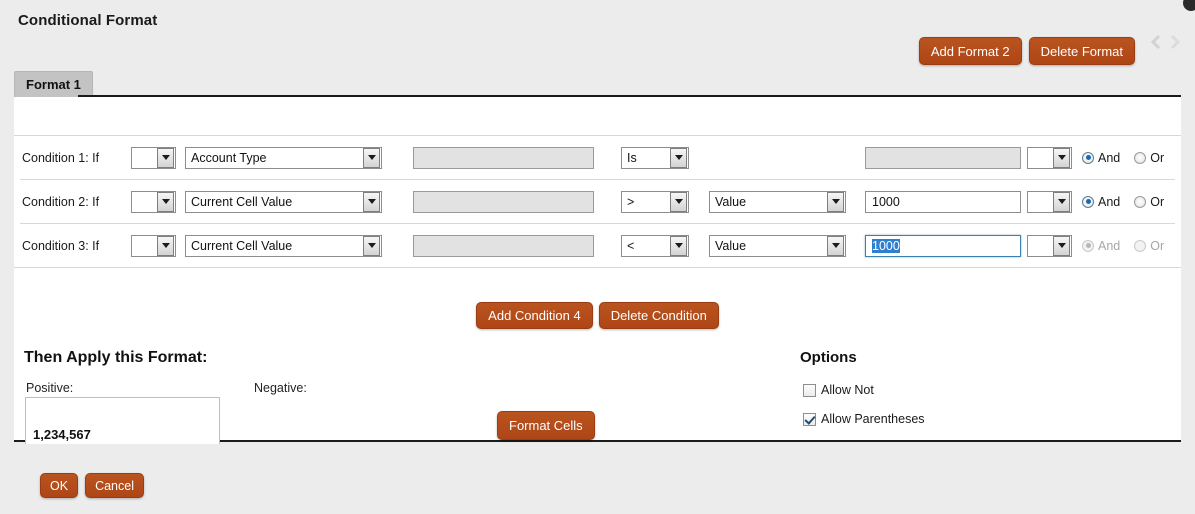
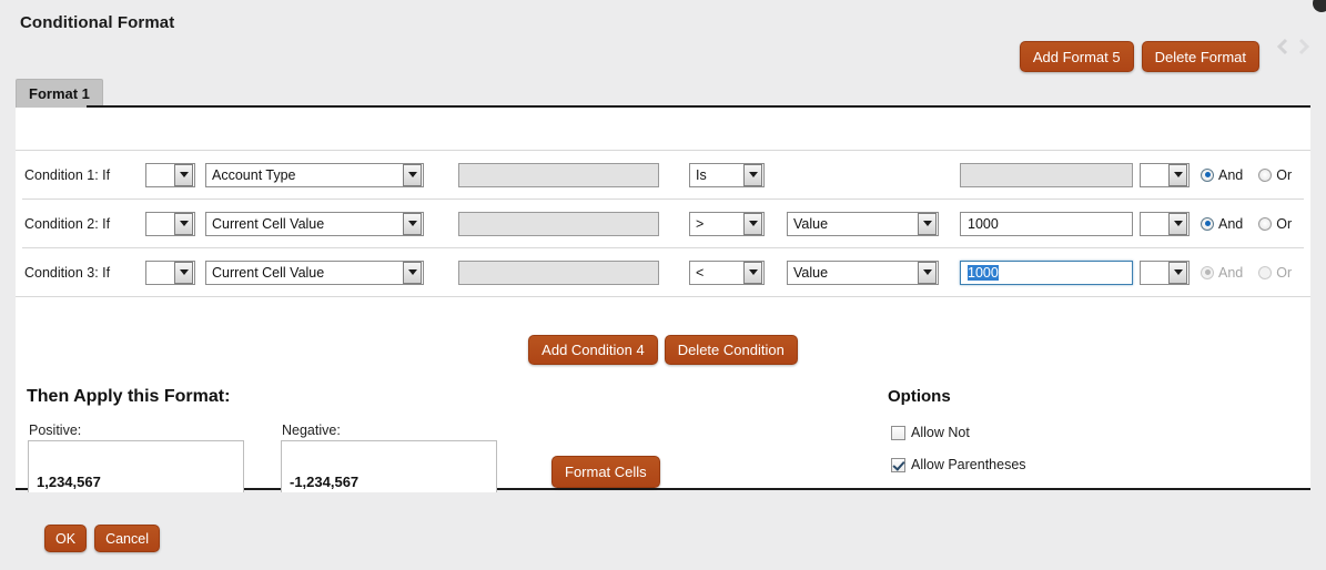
  Conditional Format
- Add Format 2
+ Add Format 5
  Delete Format
  Format 1
  Condition 1: If
  Account Type
  Is
  And
  Or
  Condition 2: If
  Current Cell Value
  >
  Value
  1000
  And
  Or
  Condition 3: If
  Current Cell Value
  <
  Value
  1000
  And
  Or
  Add Condition 4
  Delete Condition
  Then Apply this Format:
  Options
  Positive:
  1,234,567
  Negative:
+ -1,234,567
  Format Cells
  Allow Not
  Allow Parentheses
  OK
  Cancel
